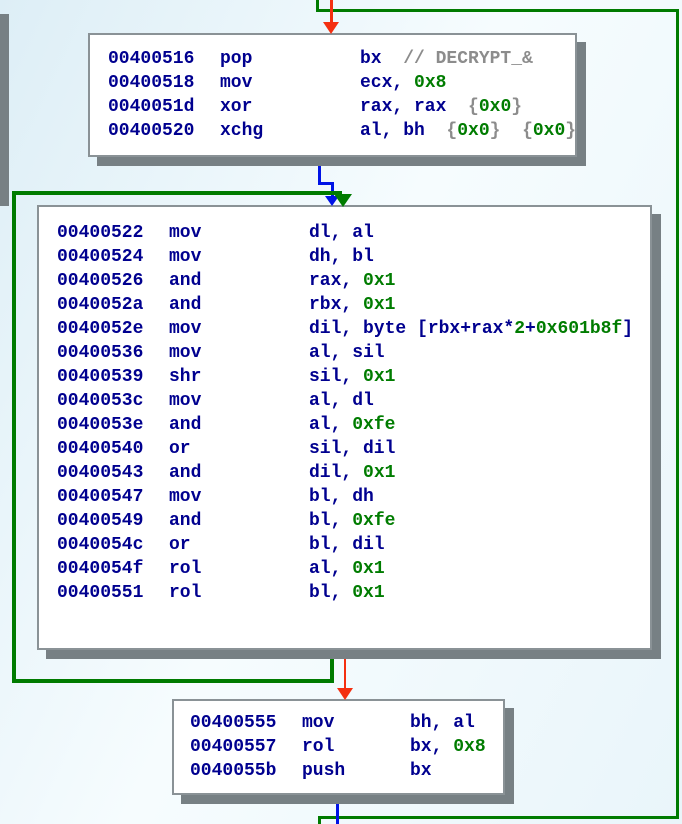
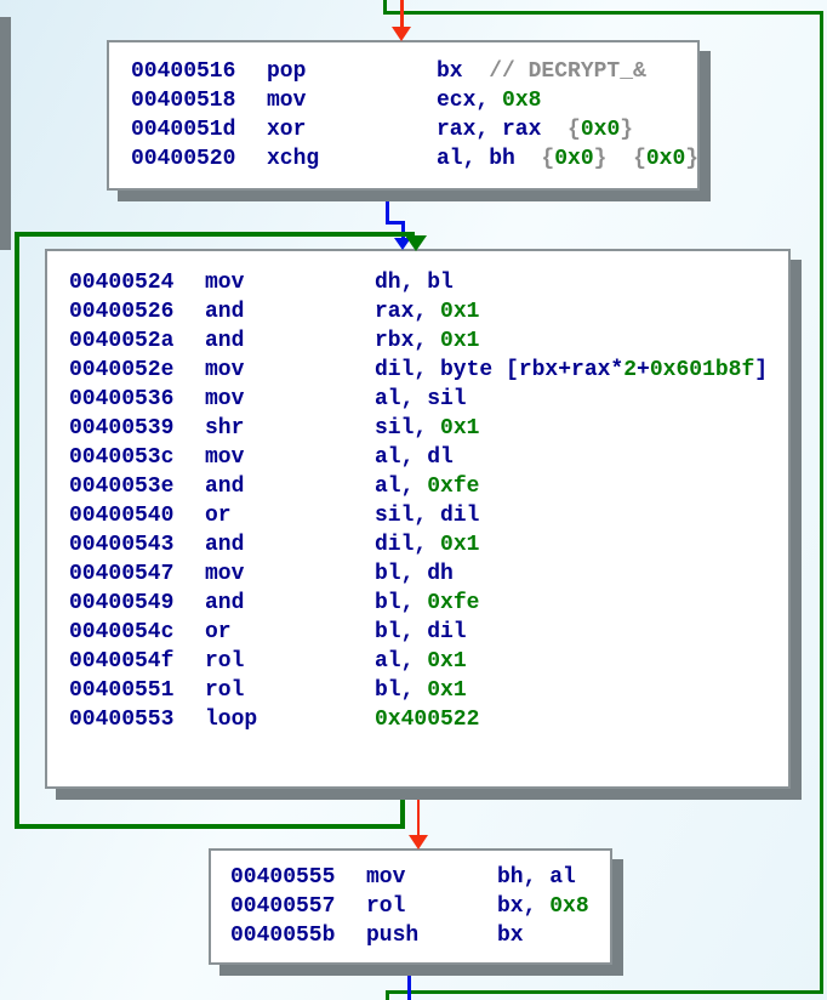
  00400516 pop bx // DECRYPT_&
  00400518 mov ecx, 0x8
  0040051d xor rax, rax {0x0}
  00400520 xchg al, bh {0x0} {0x0}
- 00400522 mov dl, al
  00400524 mov dh, bl
  00400526 and rax, 0x1
  0040052a and rbx, 0x1
  0040052e mov dil, byte [rbx+rax*2+0x601b8f]
  00400536 mov al, sil
  00400539 shr sil, 0x1
  0040053c mov al, dl
  0040053e and al, 0xfe
  00400540 or sil, dil
  00400543 and dil, 0x1
  00400547 mov bl, dh
  00400549 and bl, 0xfe
  0040054c or bl, dil
  0040054f rol al, 0x1
  00400551 rol bl, 0x1
+ 00400553 loop 0x400522
  00400555 mov bh, al
  00400557 rol bx, 0x8
  0040055b push bx
